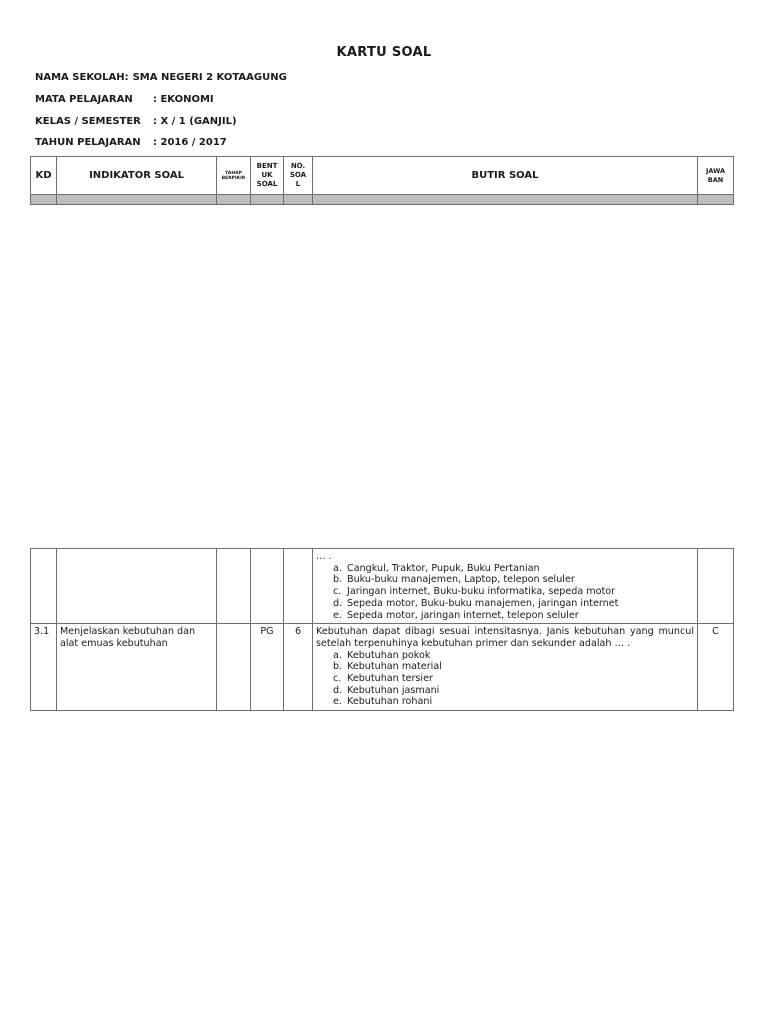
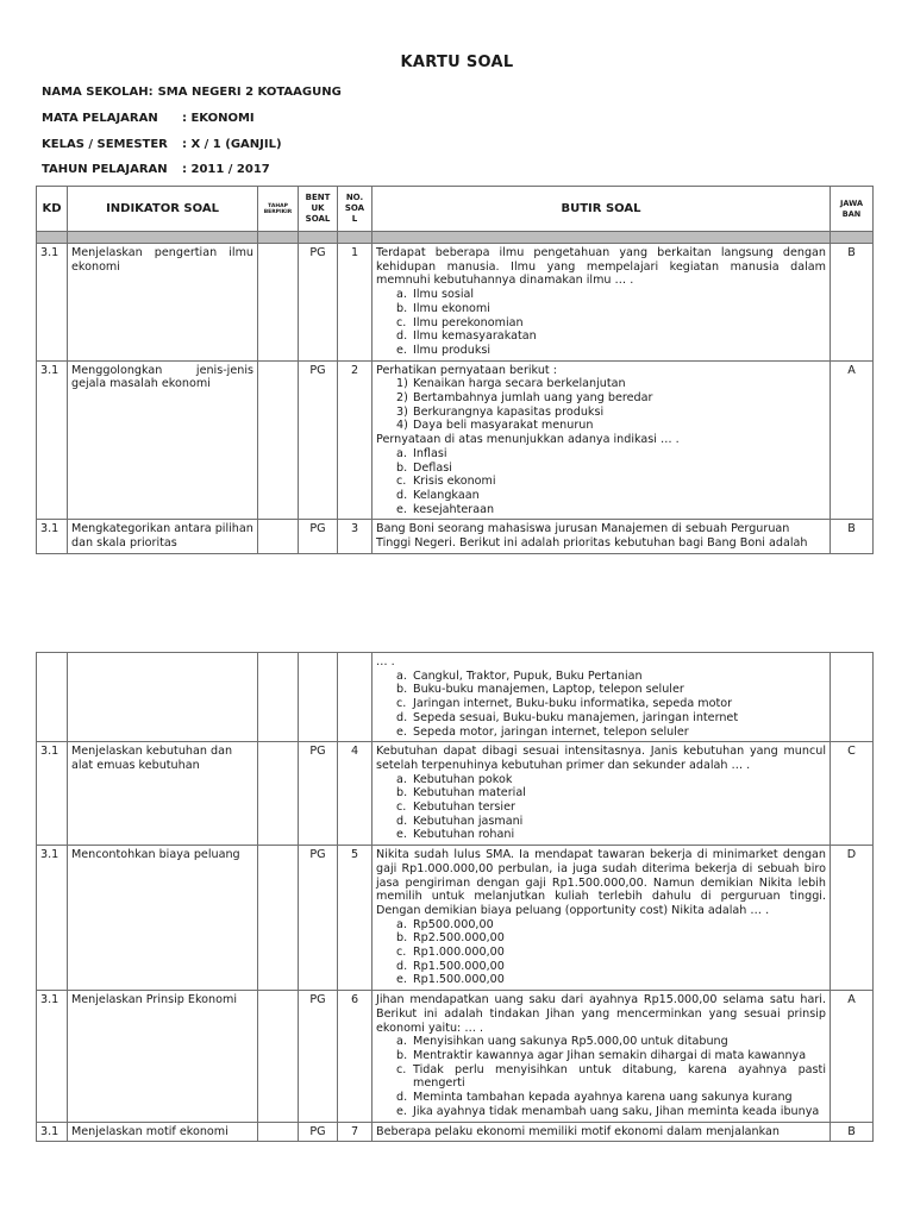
  KARTU SOAL
  NAMA SEKOLAH: SMA NEGERI 2 KOTAAGUNG
  MATA PELAJARAN : EKONOMI
  KELAS / SEMESTER : X / 1 (GANJIL)
- TAHUN PELAJARAN : 2016 / 2017
+ TAHUN PELAJARAN : 2011 / 2017
  KD	INDIKATOR SOAL		BENT UK SOAL	NO. SOA L	BUTIR SOAL	JAWA BAN
+ 3.1	Menjelaskan pengertian ilmu ekonomi		PG	1	Terdapat beberapa ilmu pengetahuan yang berkaitan langsung dengan kehidupan manusia. Ilmu yang mempelajari kegiatan manusia dalam memnuhi kebutuhannya dinamakan ilmu … . a. Ilmu sosial b. Ilmu ekonomi c. Ilmu perekonomian d. Ilmu kemasyarakatan e. Ilmu produksi	B
+ 3.1	Menggolongkan jenis-jenis gejala masalah ekonomi		PG	2	Perhatikan pernyataan berikut : 1) Kenaikan harga secara berkelanjutan 2) Bertambahnya jumlah uang yang beredar 3) Berkurangnya kapasitas produksi 4) Daya beli masyarakat menurun Pernyataan di atas menunjukkan adanya indikasi … . a. Inflasi b. Deflasi c. Krisis ekonomi d. Kelangkaan e. kesejahteraan	A
+ 3.1	Mengkategorikan antara pilihan dan skala prioritas		PG	3	Bang Boni seorang mahasiswa jurusan Manajemen di sebuah Perguruan Tinggi Negeri. Berikut ini adalah prioritas kebutuhan bagi Bang Boni adalah	B
- 					… . a. Cangkul, Traktor, Pupuk, Buku Pertanian b. Buku-buku manajemen, Laptop, telepon seluler c. Jaringan internet, Buku-buku informatika, sepeda motor d. Sepeda motor, Buku-buku manajemen, jaringan internet e. Sepeda motor, jaringan internet, telepon seluler
+ 					… . a. Cangkul, Traktor, Pupuk, Buku Pertanian b. Buku-buku manajemen, Laptop, telepon seluler c. Jaringan internet, Buku-buku informatika, sepeda motor d. Sepeda sesuai, Buku-buku manajemen, jaringan internet e. Sepeda motor, jaringan internet, telepon seluler
- 3.1	Menjelaskan kebutuhan dan alat emuas kebutuhan		PG	6	Kebutuhan dapat dibagi sesuai intensitasnya. Janis kebutuhan yang muncul setelah terpenuhinya kebutuhan primer dan sekunder adalah … . a. Kebutuhan pokok b. Kebutuhan material c. Kebutuhan tersier d. Kebutuhan jasmani e. Kebutuhan rohani	C
+ 3.1	Menjelaskan kebutuhan dan alat emuas kebutuhan		PG	4	Kebutuhan dapat dibagi sesuai intensitasnya. Janis kebutuhan yang muncul setelah terpenuhinya kebutuhan primer dan sekunder adalah … . a. Kebutuhan pokok b. Kebutuhan material c. Kebutuhan tersier d. Kebutuhan jasmani e. Kebutuhan rohani	C
+ 3.1	Mencontohkan biaya peluang		PG	5	Nikita sudah lulus SMA. Ia mendapat tawaran bekerja di minimarket dengan gaji Rp1.000.000,00 perbulan, ia juga sudah diterima bekerja di sebuah biro jasa pengiriman dengan gaji Rp1.500.000,00. Namun demikian Nikita lebih memilih untuk melanjutkan kuliah terlebih dahulu di perguruan tinggi. Dengan demikian biaya peluang (opportunity cost) Nikita adalah … . a. Rp500.000,00 b. Rp2.500.000,00 c. Rp1.000.000,00 d. Rp1.500.000,00 e. Rp1.500.000,00	D
+ 3.1	Menjelaskan Prinsip Ekonomi		PG	6	Jihan mendapatkan uang saku dari ayahnya Rp15.000,00 selama satu hari. Berikut ini adalah tindakan Jihan yang mencerminkan yang sesuai prinsip ekonomi yaitu: … . a. Menyisihkan uang sakunya Rp5.000,00 untuk ditabung b. Mentraktir kawannya agar Jihan semakin dihargai di mata kawannya c. Tidak perlu menyisihkan untuk ditabung, karena ayahnya pasti mengerti d. Meminta tambahan kepada ayahnya karena uang sakunya kurang e. Jika ayahnya tidak menambah uang saku, Jihan meminta keada ibunya	A
+ 3.1	Menjelaskan motif ekonomi		PG	7	Beberapa pelaku ekonomi memiliki motif ekonomi dalam menjalankan	B
